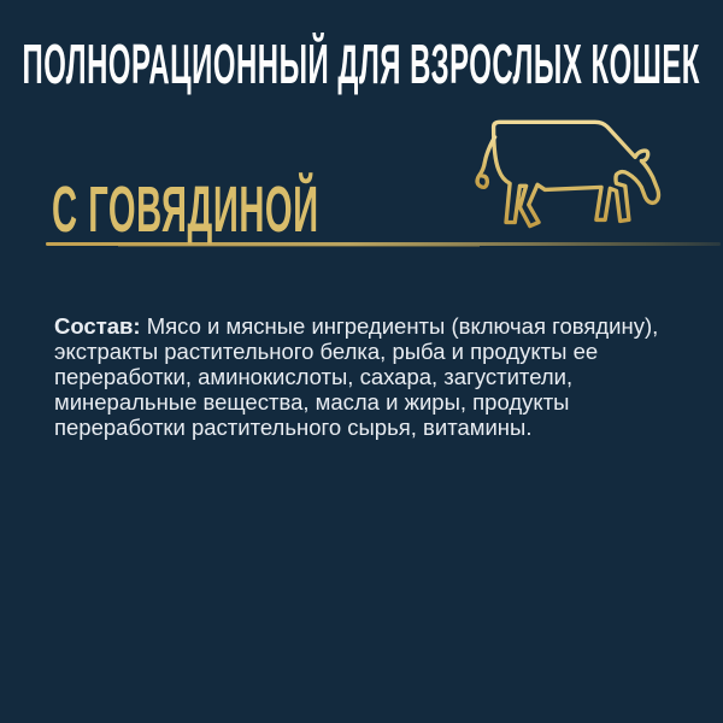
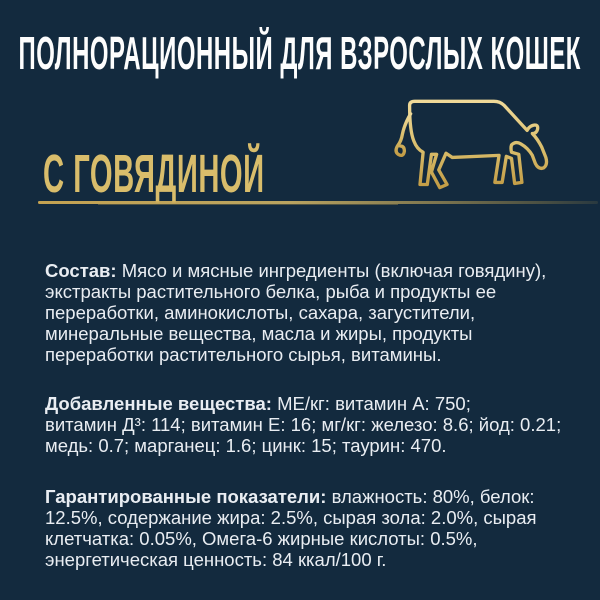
  ПОЛНОРАЦИОННЫЙ ДЛЯ ВЗРОСЛЫХ КОШЕК
  С ГОВЯДИНОЙ
  Состав: Мясо и мясные ингредиенты (включая говядину),
  экстракты растительного белка, рыба и продукты ее
  переработки, аминокислоты, сахара, загустители,
  минеральные вещества, масла и жиры, продукты
  переработки растительного сырья, витамины.
+ Добавленные вещества: МЕ/кг: витамин А: 750;
+ витамин Д³: 114; витамин Е: 16; мг/кг: железо: 8.6; йод: 0.21;
+ медь: 0.7; марганец: 1.6; цинк: 15; таурин: 470.
+ Гарантированные показатели: влажность: 80%, белок:
+ 12.5%, содержание жира: 2.5%, сырая зола: 2.0%, сырая
+ клетчатка: 0.05%, Омега-6 жирные кислоты: 0.5%,
+ энергетическая ценность: 84 ккал/100 г.
